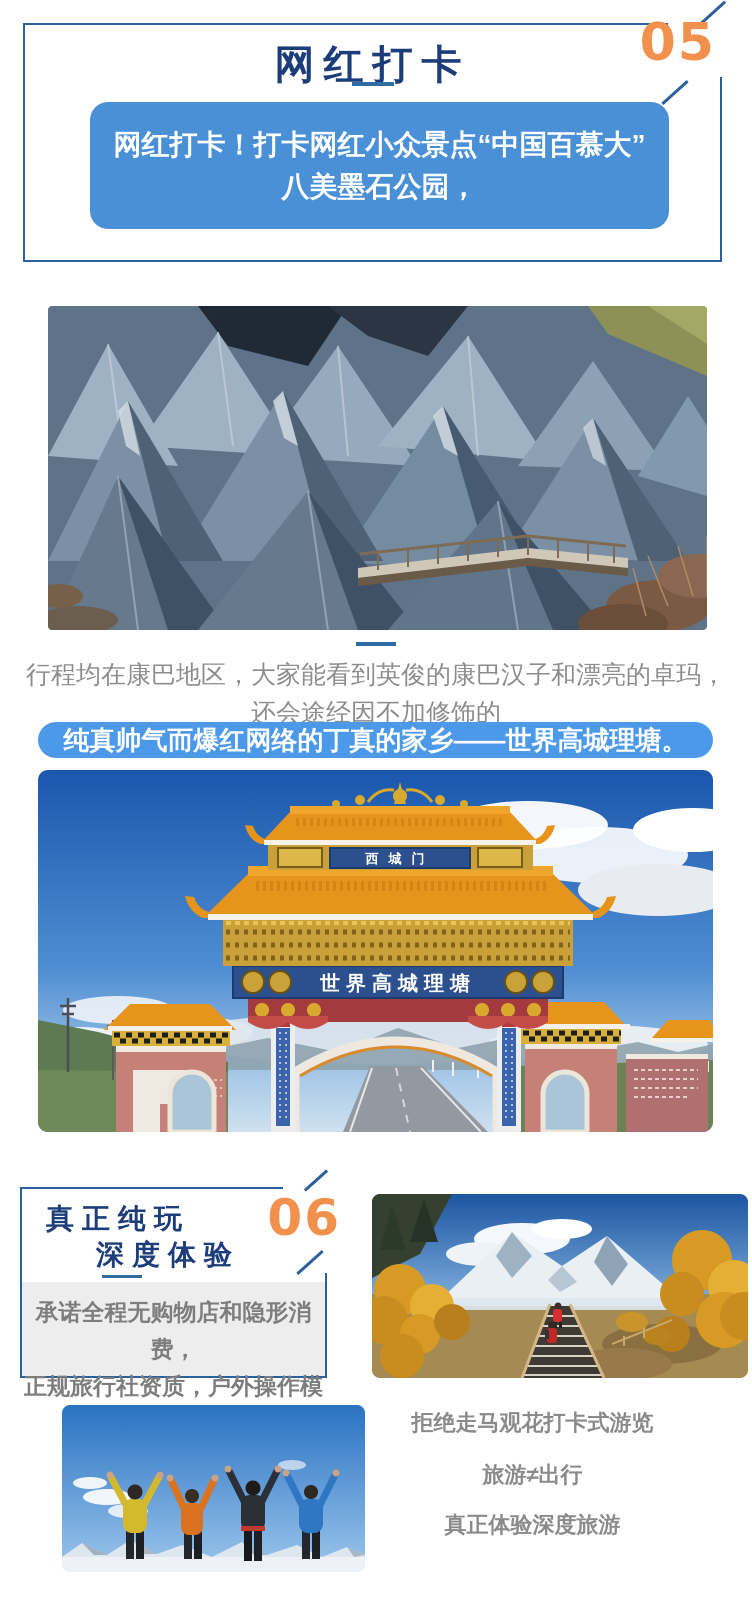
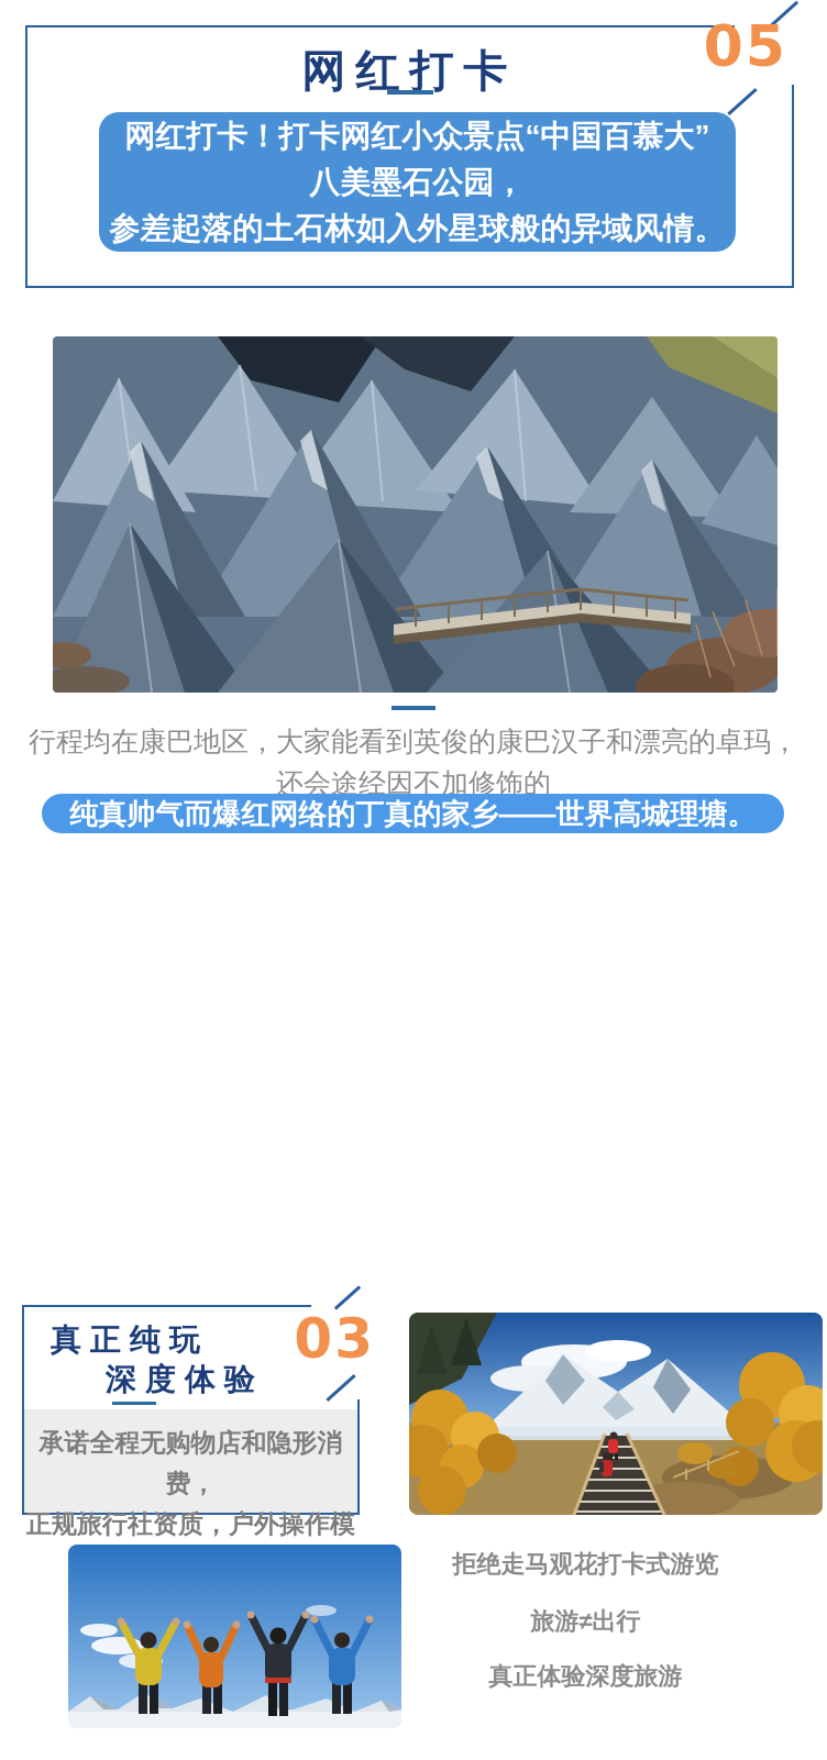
  网红打卡
  05
  网红打卡！打卡网红小众景点“中国百慕大”
  八美墨石公园，
+ 参差起落的土石林如入外星球般的异域风情。
  行程均在康巴地区，大家能看到英俊的康巴汉子和漂亮的卓玛，
  还会途经因不加修饰的
  纯真帅气而爆红网络的丁真的家乡——世界高城理塘。
- 世界高城理塘
- 西城门
  真正纯玩
  深度体验
- 06
+ 03
  承诺全程无购物店和隐形消费，
  正规旅行社资质，户外操作模
  拒绝走马观花打卡式游览
  旅游≠出行
  真正体验深度旅游
